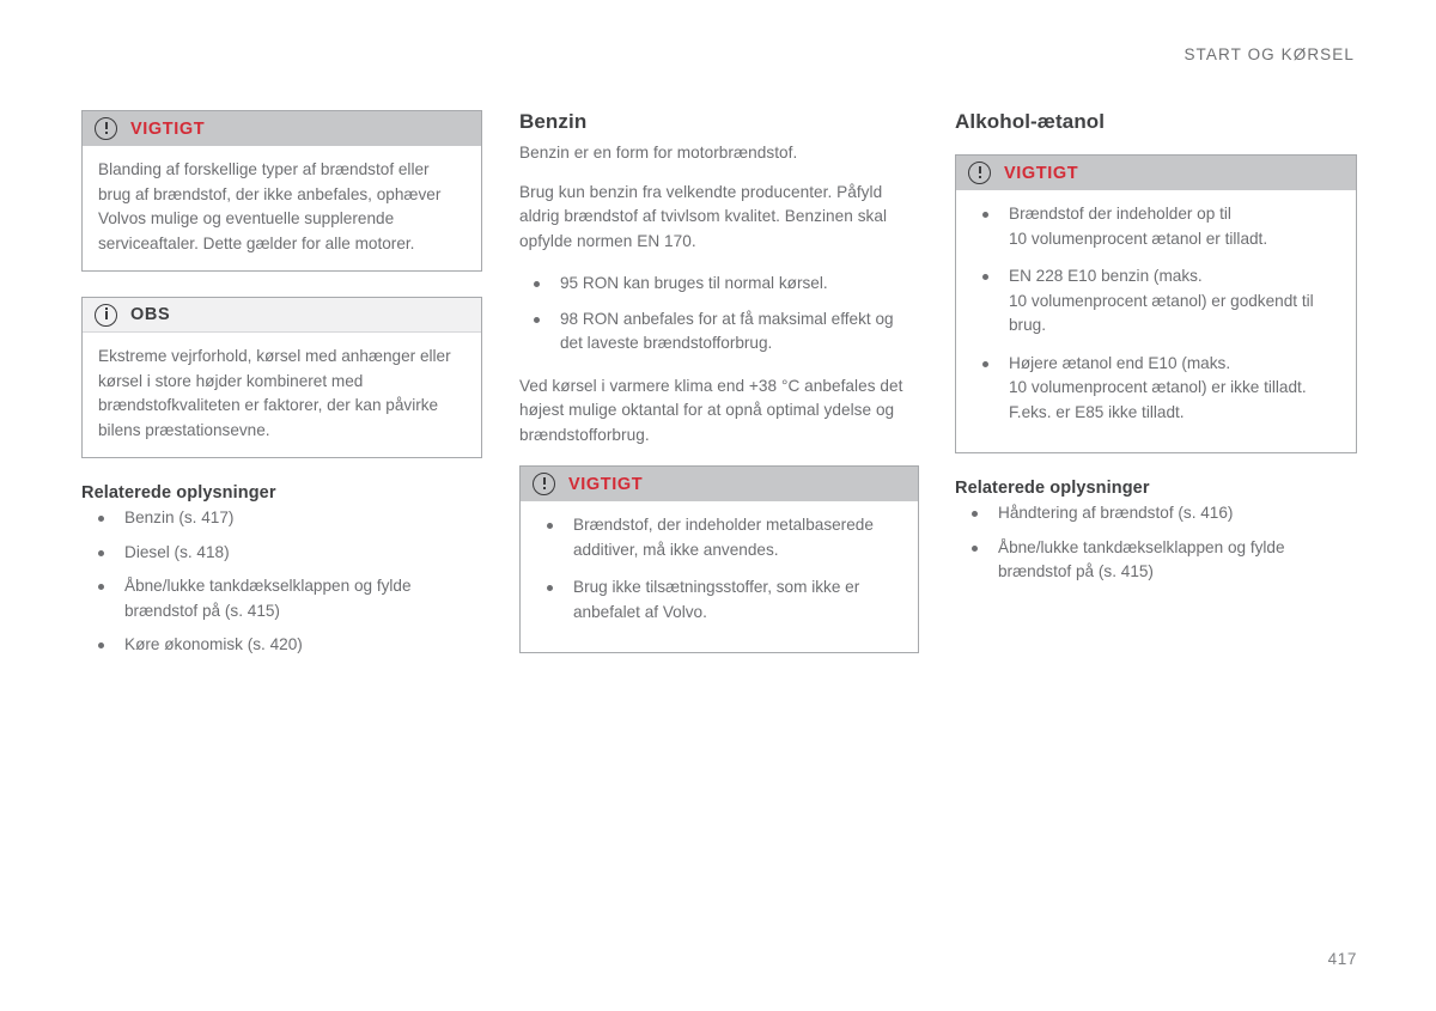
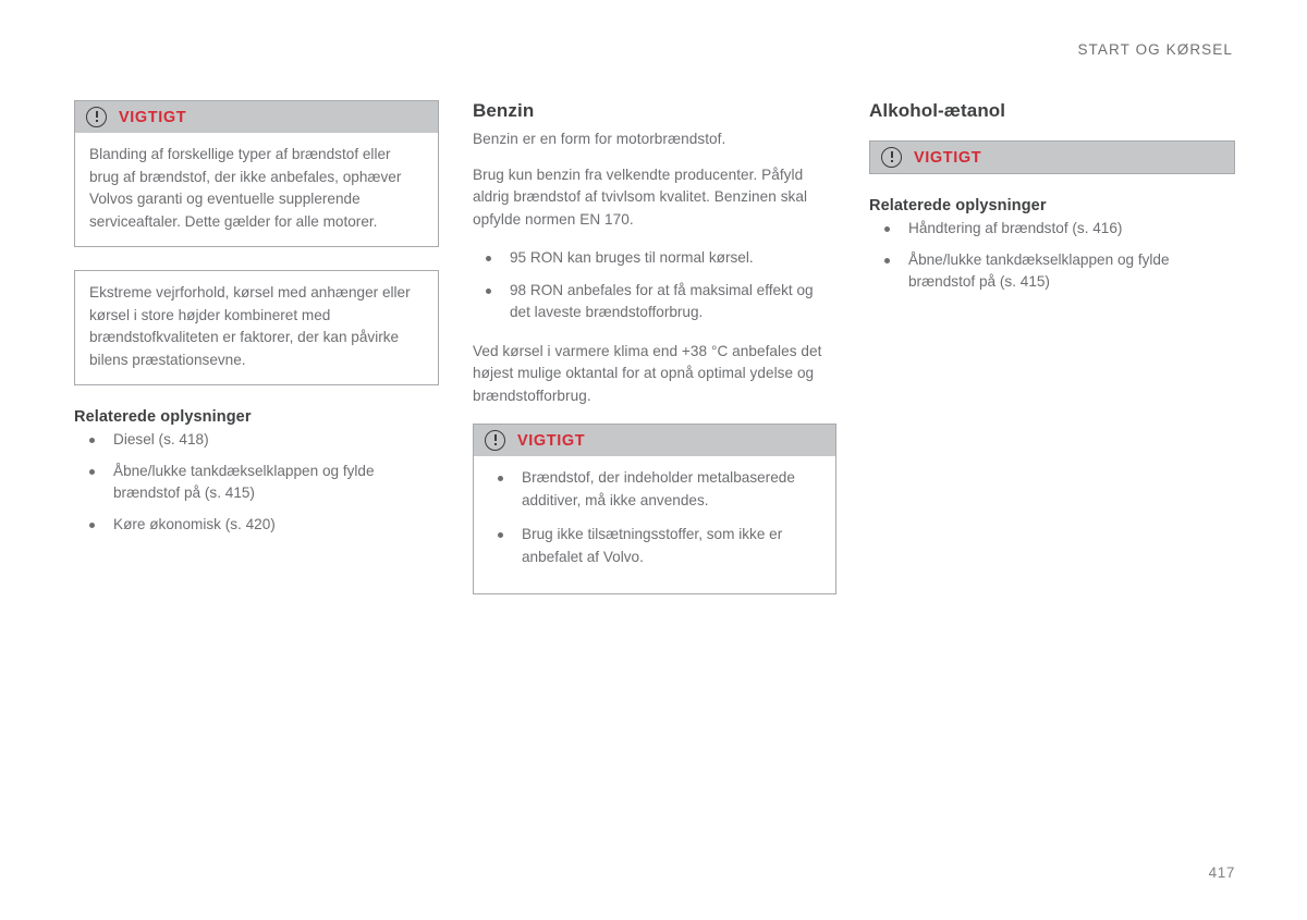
  START OG KØRSEL
  VIGTIGT
- Blanding af forskellige typer af brændstof eller brug af brændstof, der ikke anbefales, ophæver Volvos mulige og eventuelle supplerende serviceaftaler. Dette gælder for alle motorer.
+ Blanding af forskellige typer af brændstof eller brug af brændstof, der ikke anbefales, ophæver Volvos garanti og eventuelle supplerende serviceaftaler. Dette gælder for alle motorer.
- OBS
  Ekstreme vejrforhold, kørsel med anhænger eller kørsel i store højder kombineret med brændstofkvaliteten er faktorer, der kan påvirke bilens præstationsevne.
  Relaterede oplysninger
- Benzin (s. 417)
  Diesel (s. 418)
  Åbne/lukke tankdækselklappen og fylde brændstof på (s. 415)
  Køre økonomisk (s. 420)
  Benzin
  Benzin er en form for motorbrændstof.
  Brug kun benzin fra velkendte producenter. Påfyld aldrig brændstof af tvivlsom kvalitet. Benzinen skal opfylde normen EN 170.
  95 RON kan bruges til normal kørsel.
  98 RON anbefales for at få maksimal effekt og det laveste brændstofforbrug.
  Ved kørsel i varmere klima end +38 °C anbefales det højest mulige oktantal for at opnå optimal ydelse og brændstofforbrug.
  VIGTIGT
  Brændstof, der indeholder metalbaserede additiver, må ikke anvendes.
  Brug ikke tilsætningsstoffer, som ikke er anbefalet af Volvo.
  Alkohol-ætanol
  VIGTIGT
- Brændstof der indeholder op til
- 10 volumenprocent ætanol er tilladt.
- EN 228 E10 benzin (maks.
- 10 volumenprocent ætanol) er godkendt til brug.
- Højere ætanol end E10 (maks.
- 10 volumenprocent ætanol) er ikke tilladt. F.eks. er E85 ikke tilladt.
  Relaterede oplysninger
  Håndtering af brændstof (s. 416)
  Åbne/lukke tankdækselklappen og fylde brændstof på (s. 415)
  417
